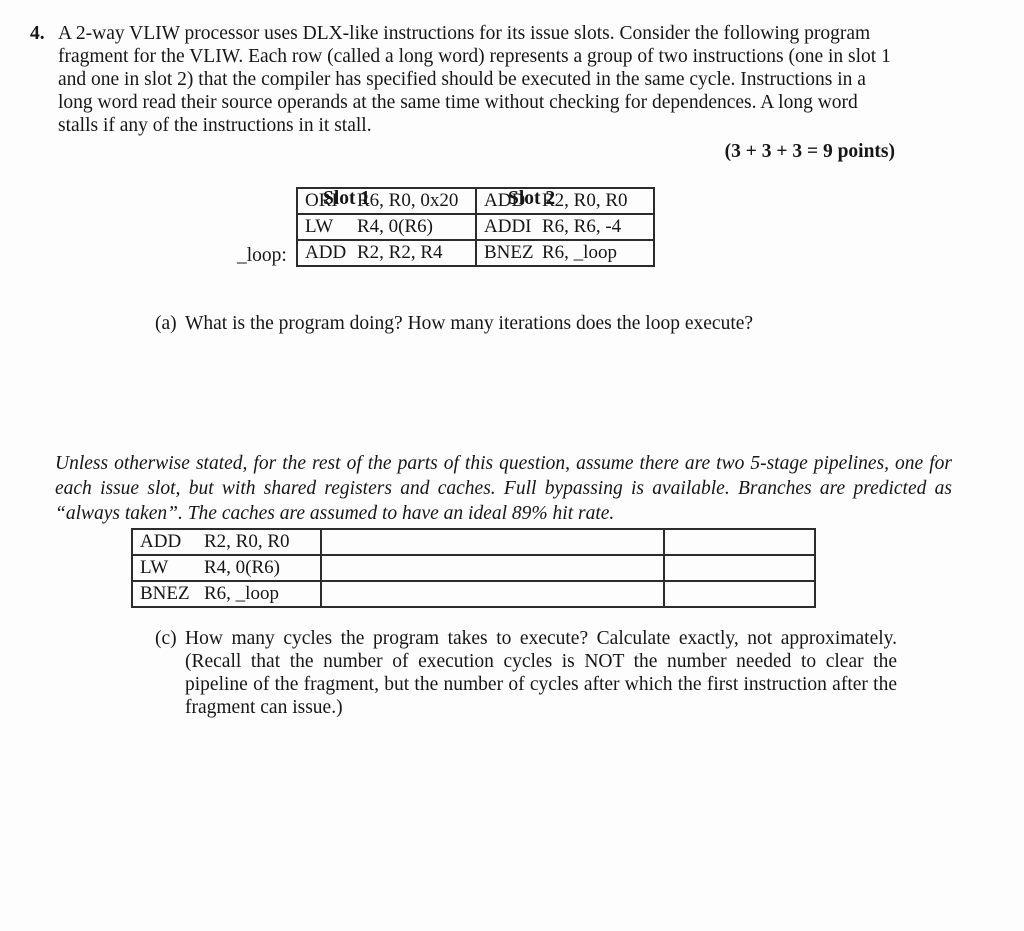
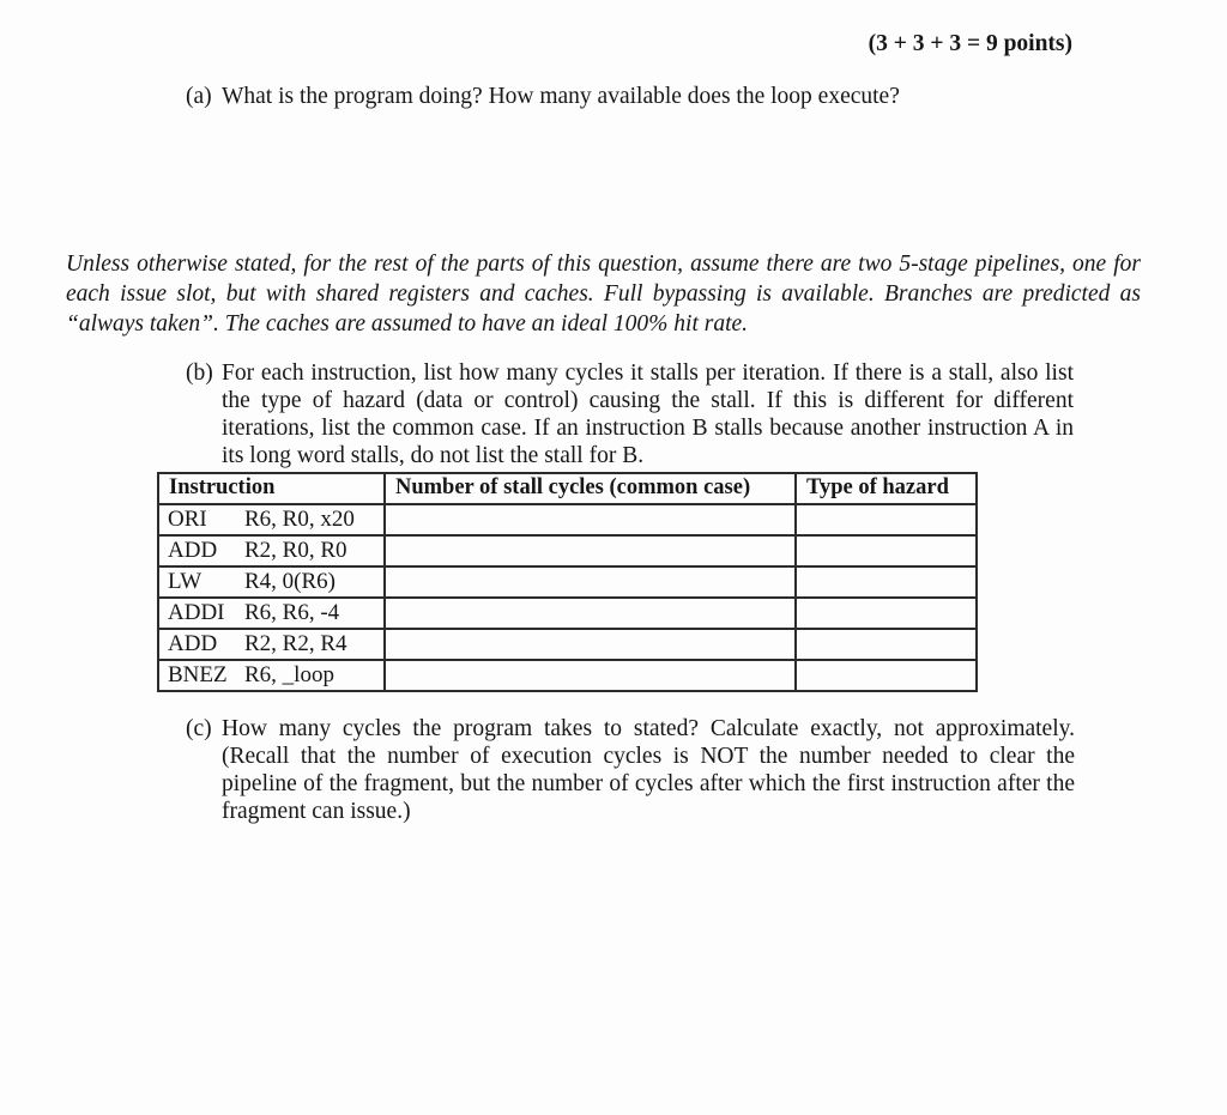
- 4.
- A 2-way VLIW processor uses DLX-like instructions for its issue slots. Consider the following program fragment for the VLIW. Each row (called a long word) represents a group of two instructions (one in slot 1 and one in slot 2) that the compiler has specified should be executed in the same cycle. Instructions in a long word read their source operands at the same time without checking for dependences. A long word stalls if any of the instructions in it stall.
  (3 + 3 + 3 = 9 points)
- Slot 1
- Slot 2
- _loop:
- ORI R6, R0, 0x20	ADD R2, R0, R0
- LW R4, 0(R6)	ADDI R6, R6, -4
- ADD R2, R2, R4	BNEZ R6, _loop
  (a)
- What is the program doing? How many iterations does the loop execute?
+ What is the program doing? How many available does the loop execute?
- Unless otherwise stated, for the rest of the parts of this question, assume there are two 5-stage pipelines, one for each issue slot, but with shared registers and caches. Full bypassing is available. Branches are predicted as “always taken”. The caches are assumed to have an ideal 89% hit rate.
+ Unless otherwise stated, for the rest of the parts of this question, assume there are two 5-stage pipelines, one for each issue slot, but with shared registers and caches. Full bypassing is available. Branches are predicted as “always taken”. The caches are assumed to have an ideal 100% hit rate.
+ (b)
+ For each instruction, list how many cycles it stalls per iteration. If there is a stall, also list the type of hazard (data or control) causing the stall. If this is different for different iterations, list the common case. If an instruction B stalls because another instruction A in its long word stalls, do not list the stall for B.
+ Instruction	Number of stall cycles (common case)	Type of hazard
+ ORI R6, R0, x20
  ADD R2, R0, R0
  LW R4, 0(R6)
+ ADDI R6, R6, -4
+ ADD R2, R2, R4
  BNEZ R6, _loop
  (c)
- How many cycles the program takes to execute? Calculate exactly, not approximately. (Recall that the number of execution cycles is NOT the number needed to clear the pipeline of the fragment, but the number of cycles after which the first instruction after the fragment can issue.)
+ How many cycles the program takes to stated? Calculate exactly, not approximately. (Recall that the number of execution cycles is NOT the number needed to clear the pipeline of the fragment, but the number of cycles after which the first instruction after the fragment can issue.)
